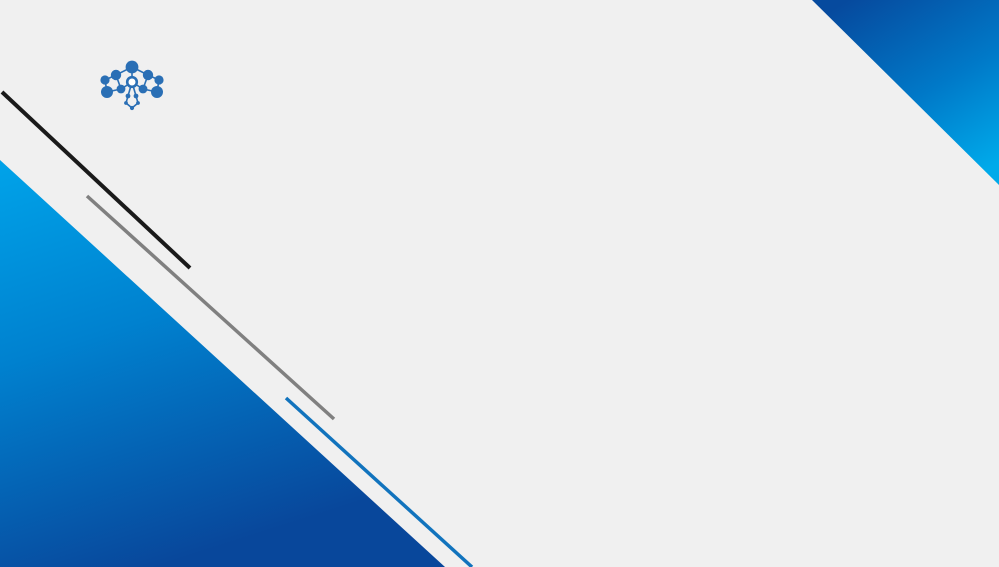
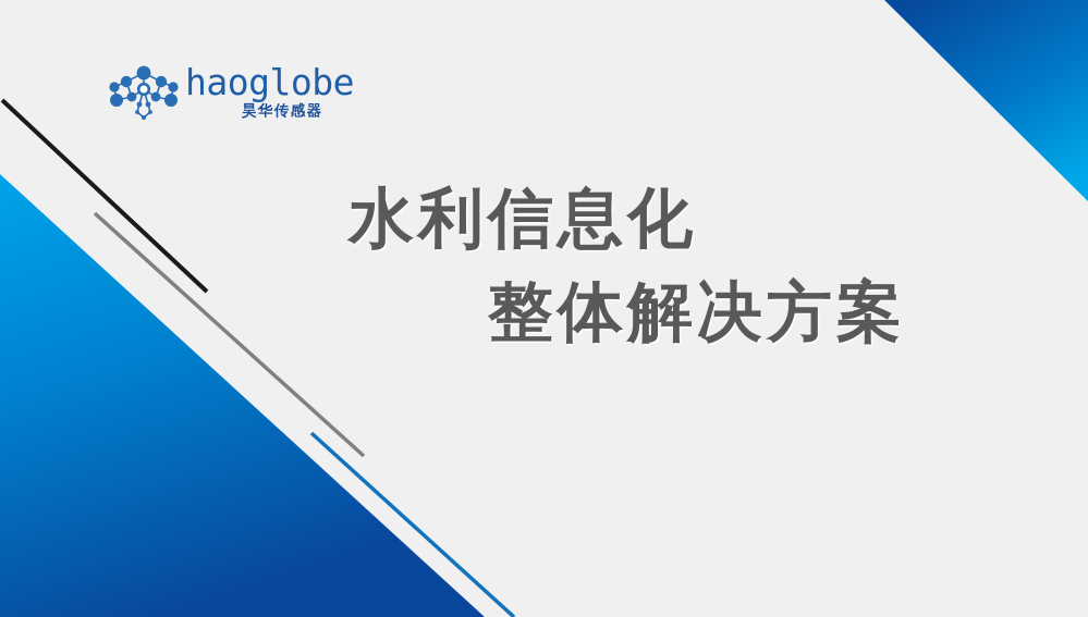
+ haoglobe
+ 昊华传感器
+ 水利信息化
+ 整体解决方案
